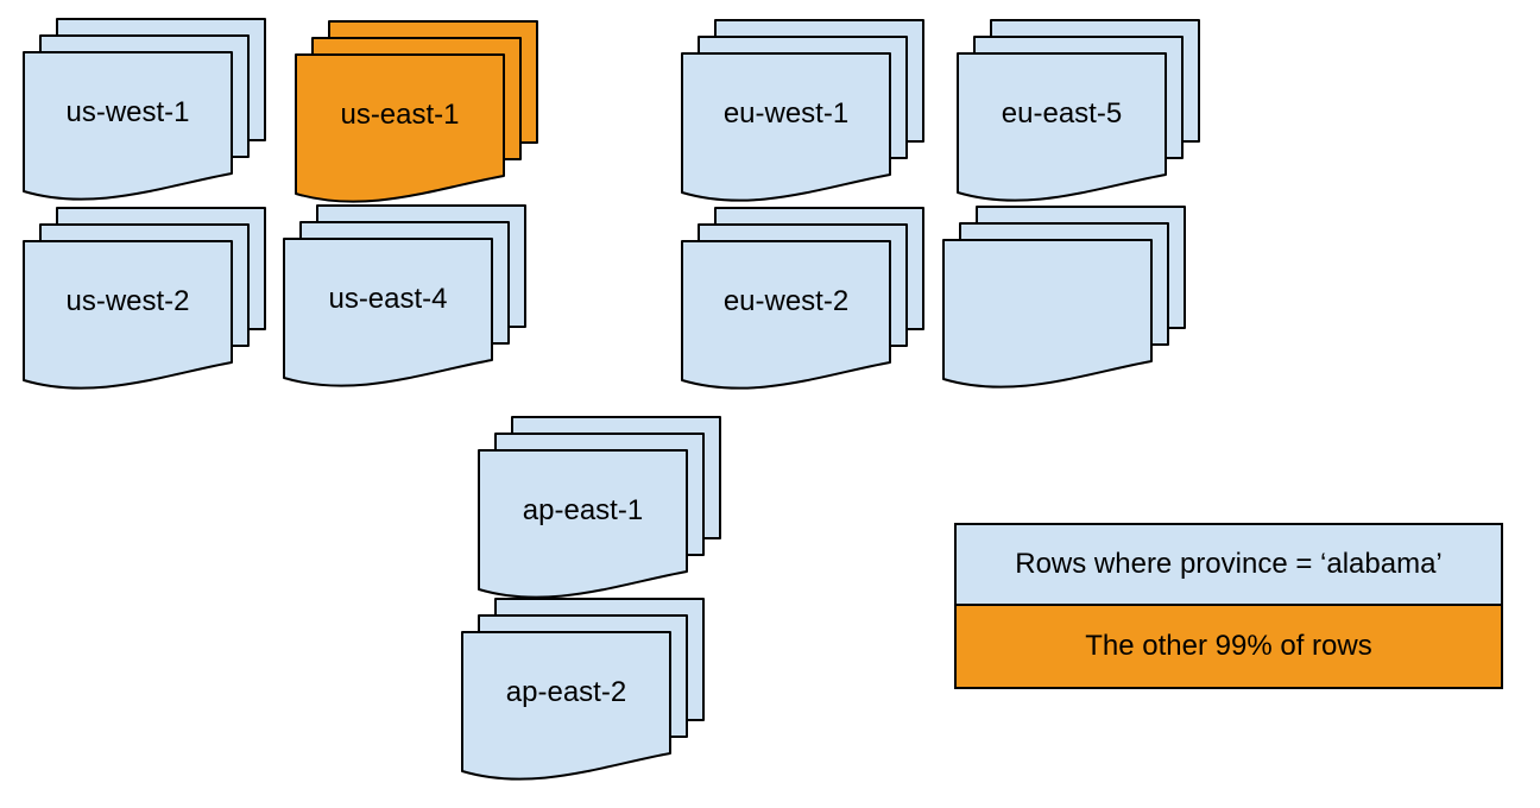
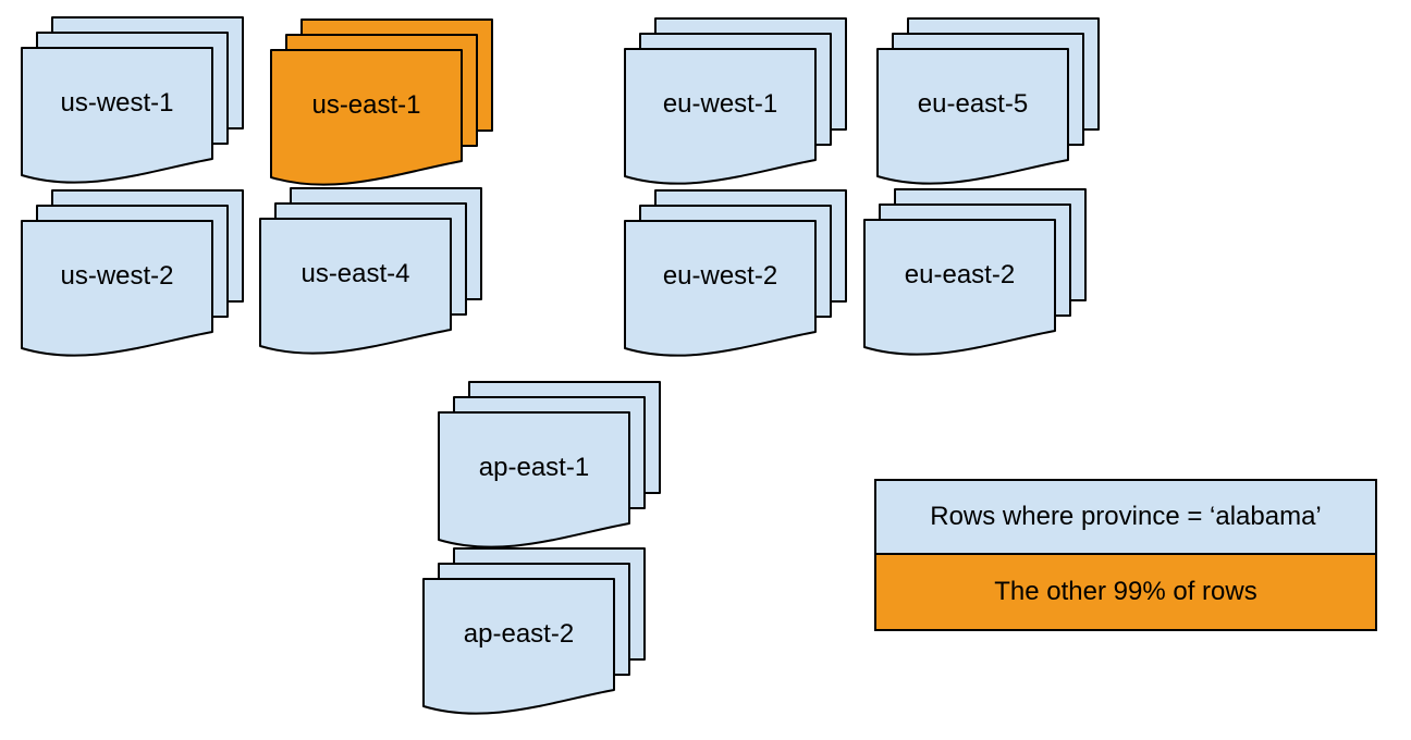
  us-west-1
  us-east-1
  eu-west-1
  eu-east-5
  us-west-2
  us-east-4
  eu-west-2
+ eu-east-2
  ap-east-1
  ap-east-2
  Rows where province = ‘alabama’
  The other 99% of rows
